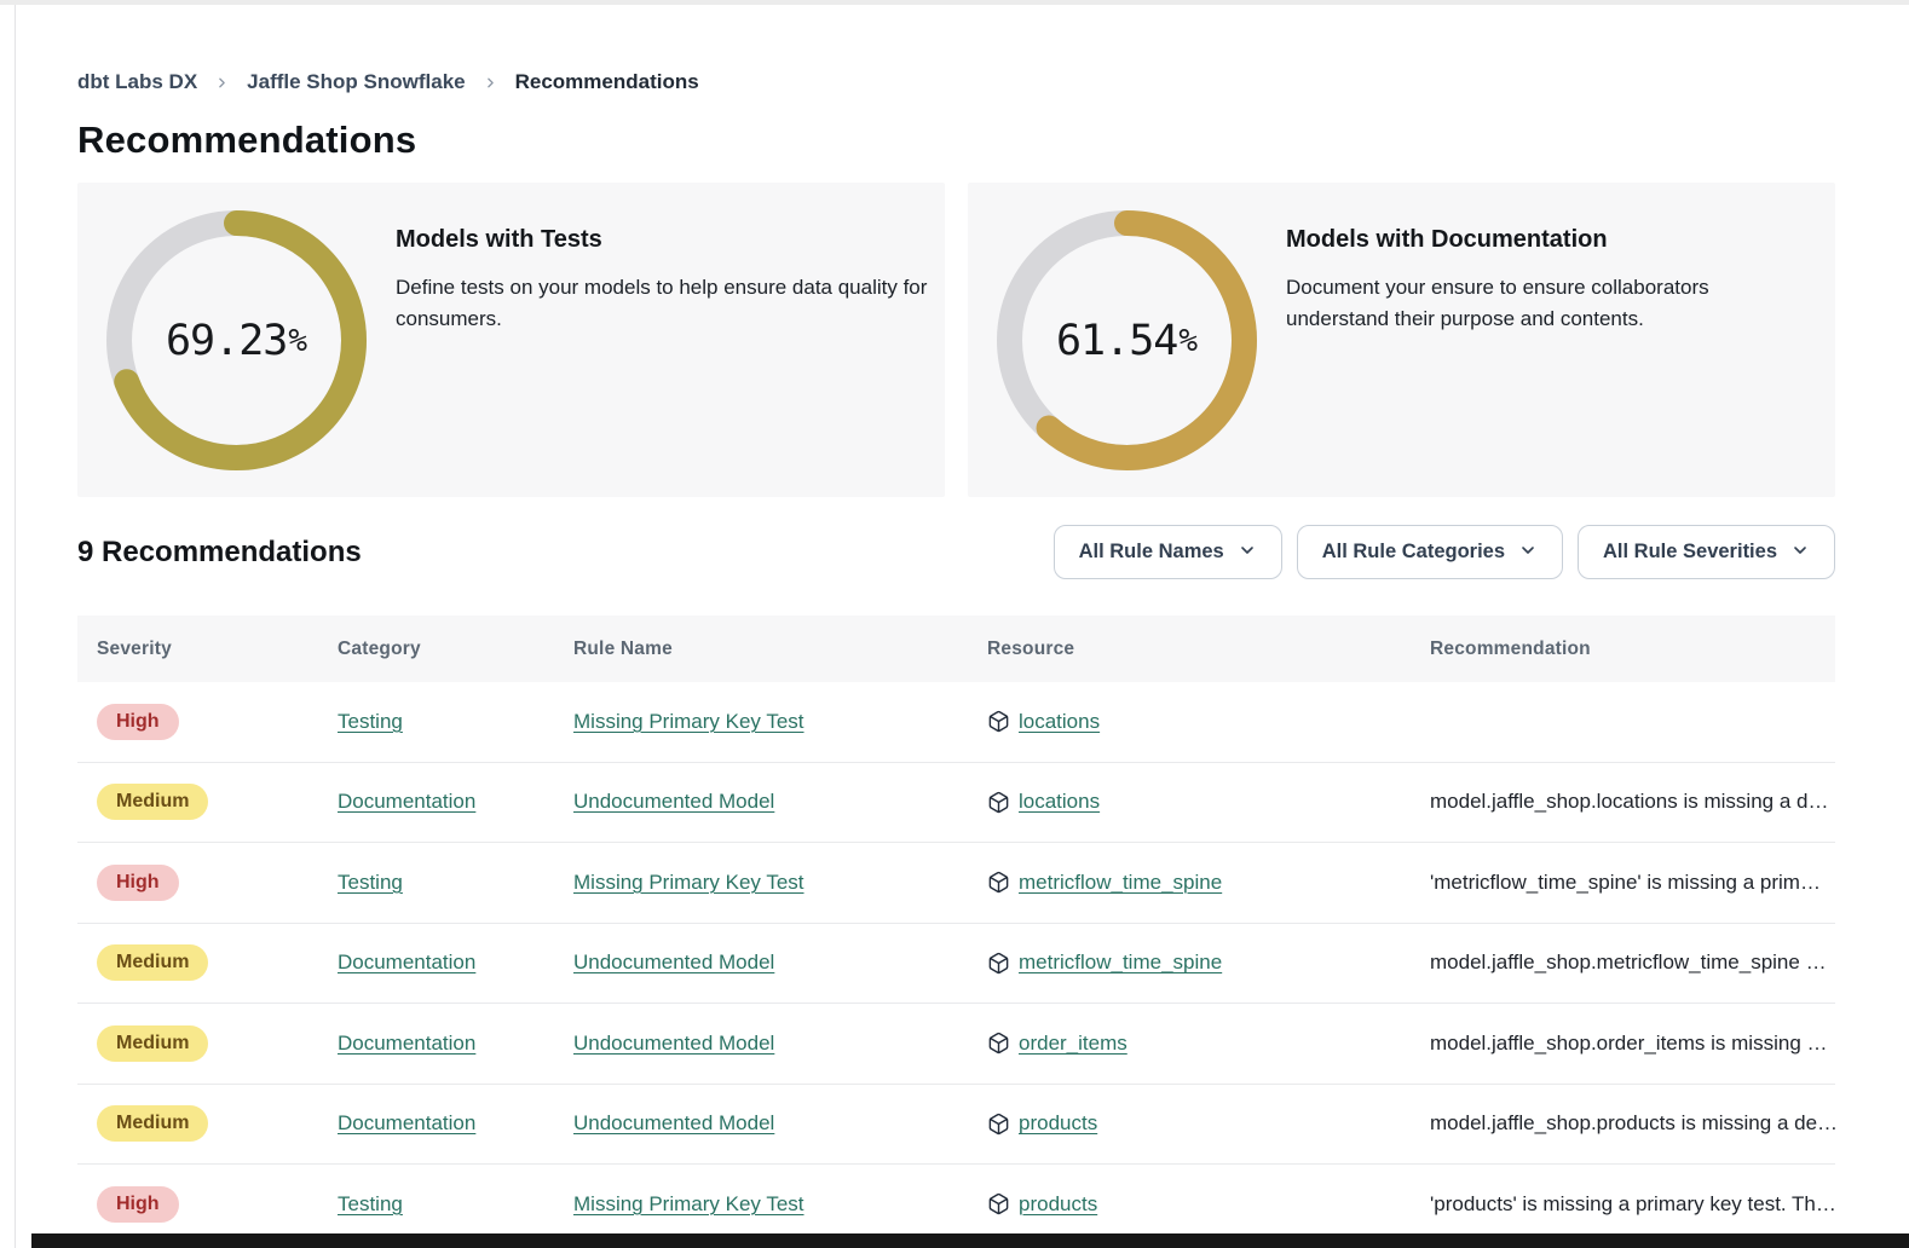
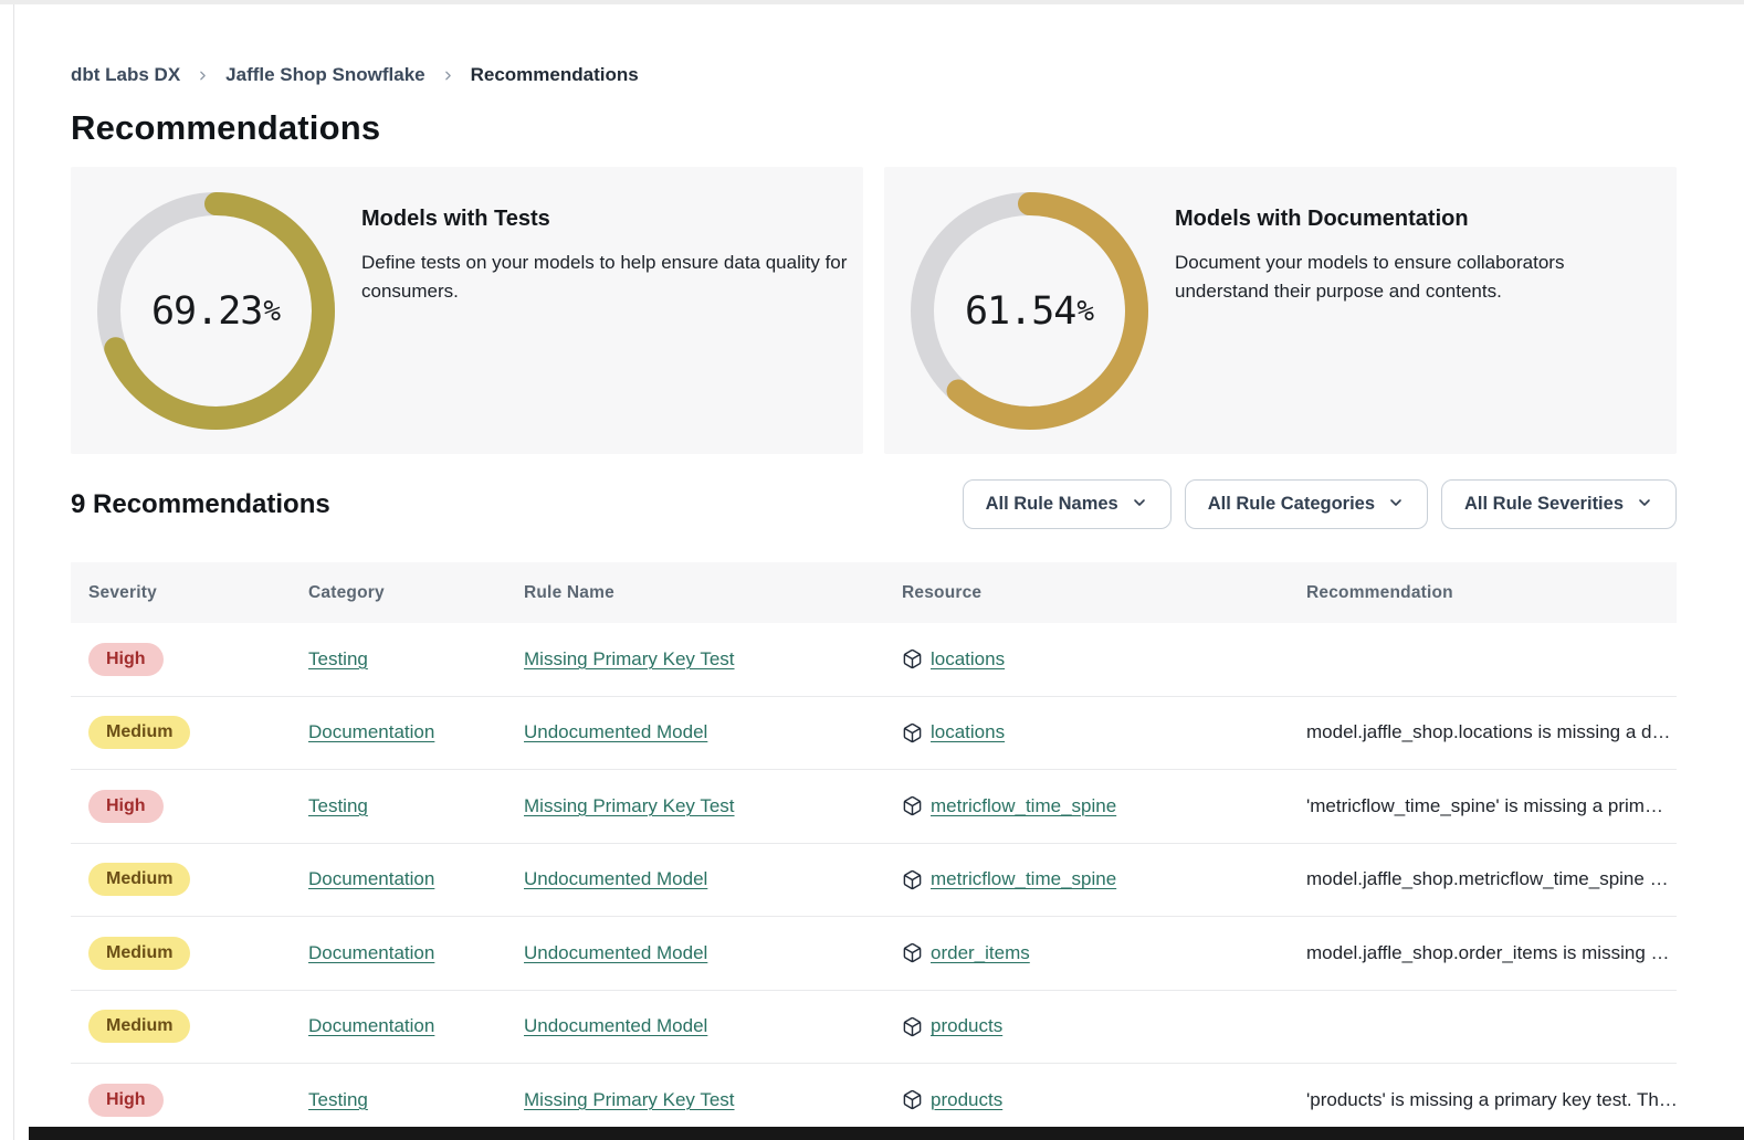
  dbt Labs DX
  Jaffle Shop Snowflake
  Recommendations
  Recommendations
  69.23
  %
  Models with Tests
  Define tests on your models to help ensure data quality for consumers.
  61.54
  %
  Models with Documentation
- Document your ensure to ensure collaborators understand their purpose and contents.
+ Document your models to ensure collaborators understand their purpose and contents.
  9 Recommendations
  All Rule Names
  All Rule Categories
  All Rule Severities
  Severity
  Category
  Rule Name
  Resource
  Recommendation
  High
  Testing
  Missing Primary Key Test
  locations
  Medium
  Documentation
  Undocumented Model
  locations
  model.jaffle_shop.locations is missing a d…
  High
  Testing
  Missing Primary Key Test
  metricflow_time_spine
  'metricflow_time_spine' is missing a prim…
  Medium
  Documentation
  Undocumented Model
  metricflow_time_spine
  model.jaffle_shop.metricflow_time_spine …
  Medium
  Documentation
  Undocumented Model
  order_items
  model.jaffle_shop.order_items is missing …
  Medium
  Documentation
  Undocumented Model
  products
- model.jaffle_shop.products is missing a de…
  High
  Testing
  Missing Primary Key Test
  products
  'products' is missing a primary key test. Th…
